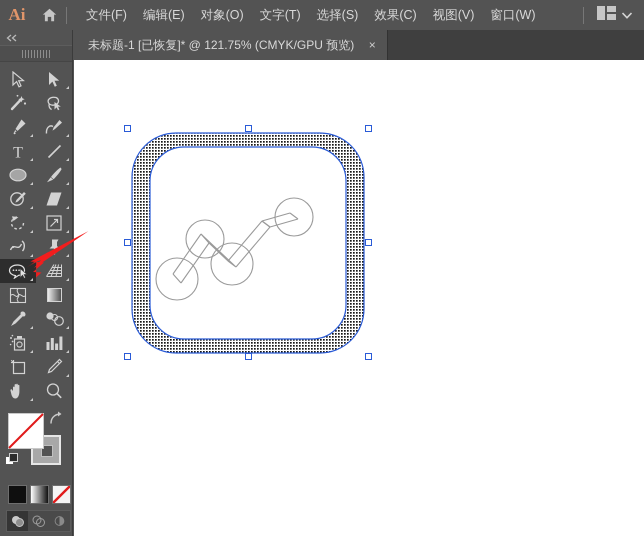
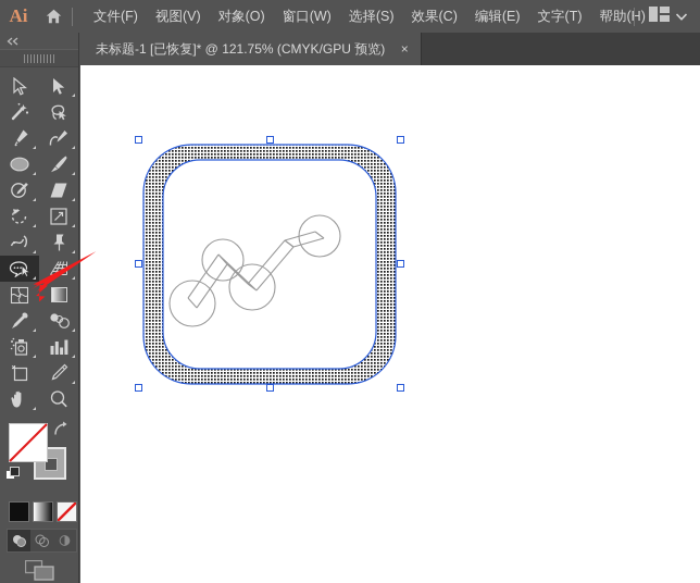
  Ai
  文件(F)
- 编辑(E)
+ 视图(V)
  对象(O)
- 文字(T)
+ 窗口(W)
  选择(S)
  效果(C)
- 视图(V)
+ 编辑(E)
- 窗口(W)
+ 文字(T)
+ 帮助(H)
  未标题-1 [已恢复]* @ 121.75% (CMYK/GPU 预览)
  ×
- T
